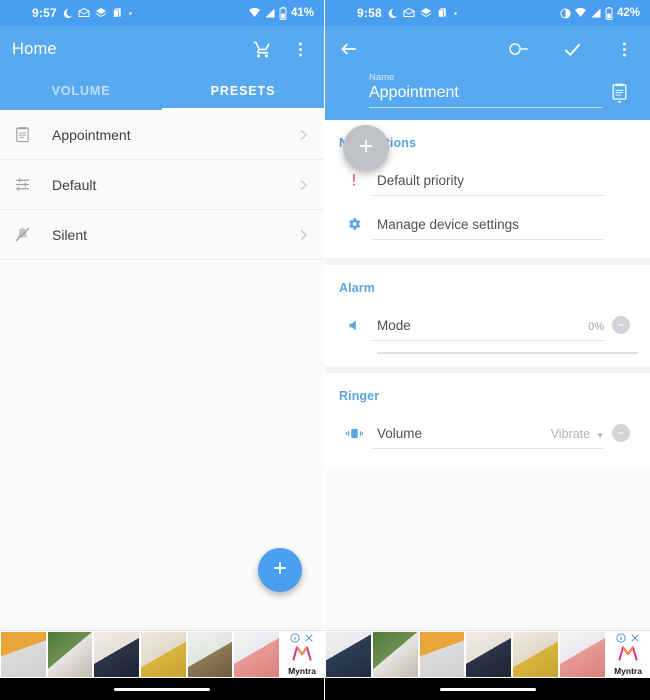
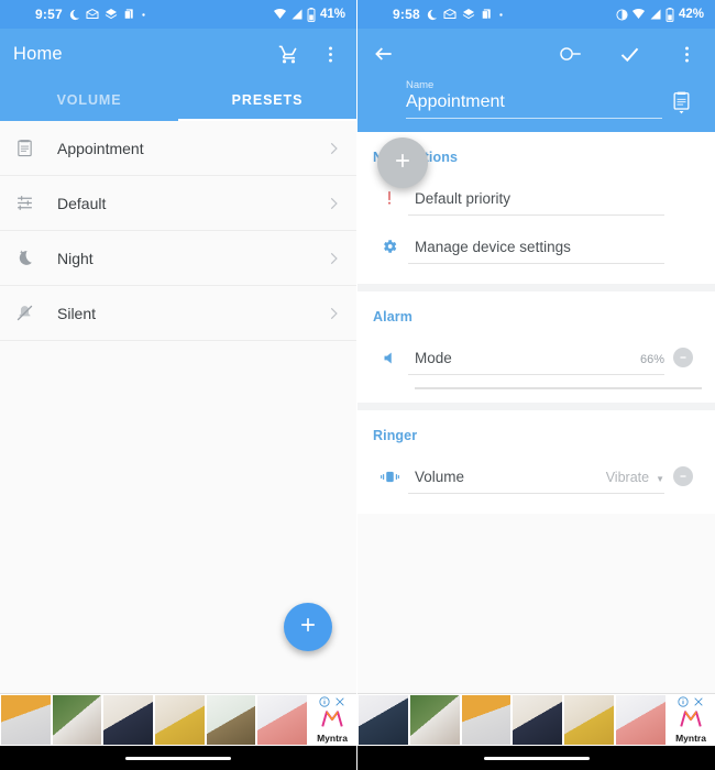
  9:57
  41%
  Home
  VOLUME
  PRESETS
  Appointment
  Default
+ Night
  Silent
  Myntra
  9:58
  42%
  Name
  Appointment
  Default priority
  Manage device settings
  Alarm
  Mode
- 0%
+ 66%
  Ringer
  Volume
  Vibrate
  ▼
  Myntra
